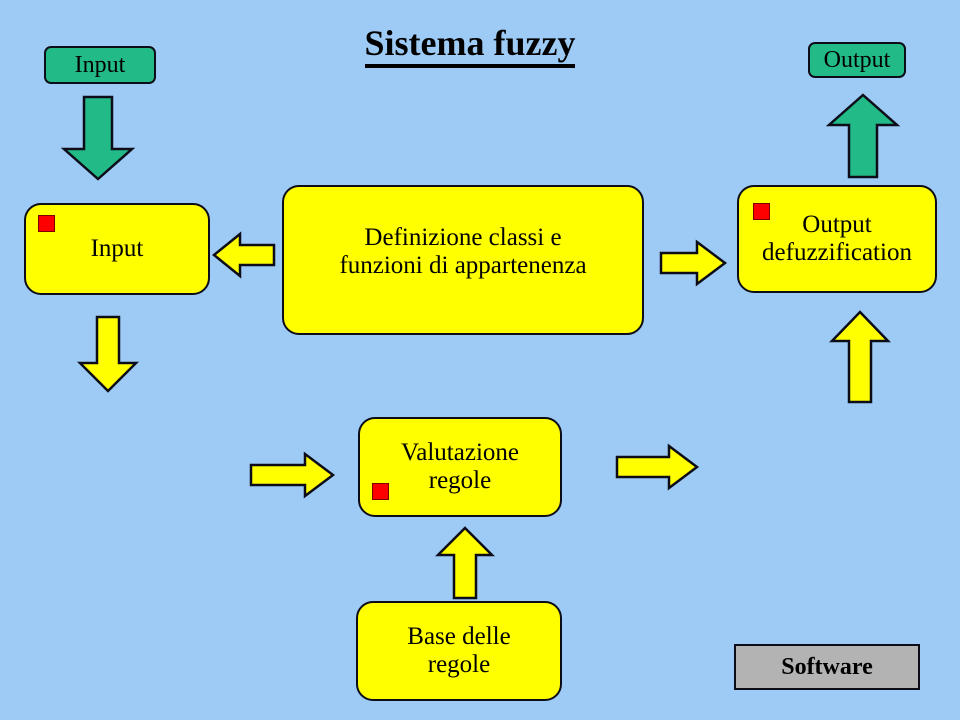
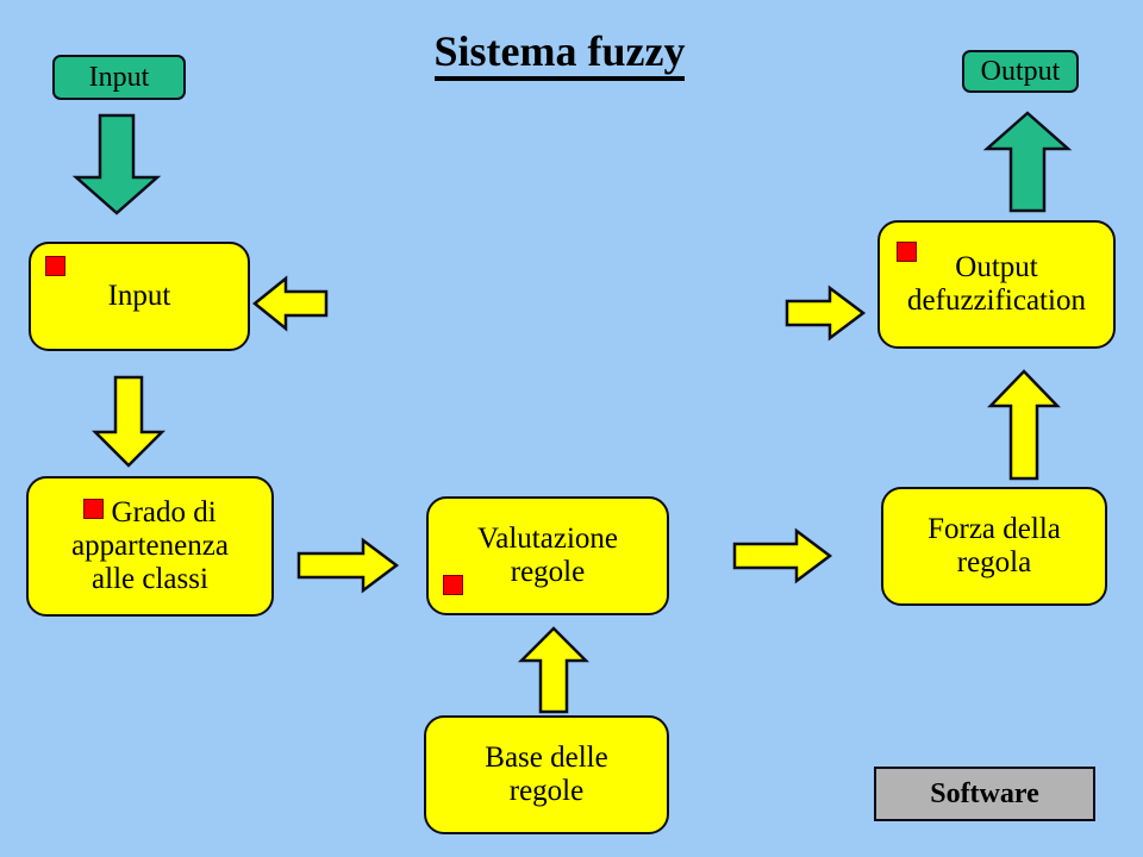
  Sistema fuzzy
  Input
  Output
  Input
- Definizione classi e
- funzioni di appartenenza
  Output
  defuzzification
+ Grado di
+ appartenenza
+ alle classi
  Valutazione
  regole
+ Forza della
+ regola
  Base delle
  regole
  Software
